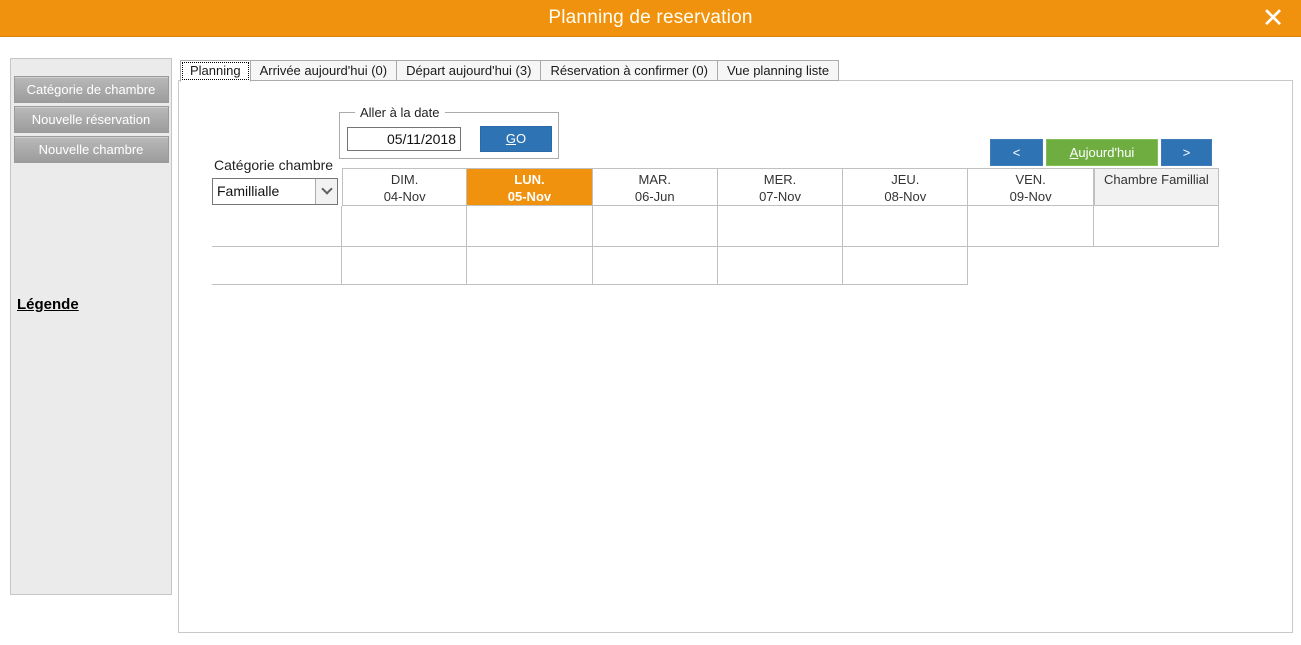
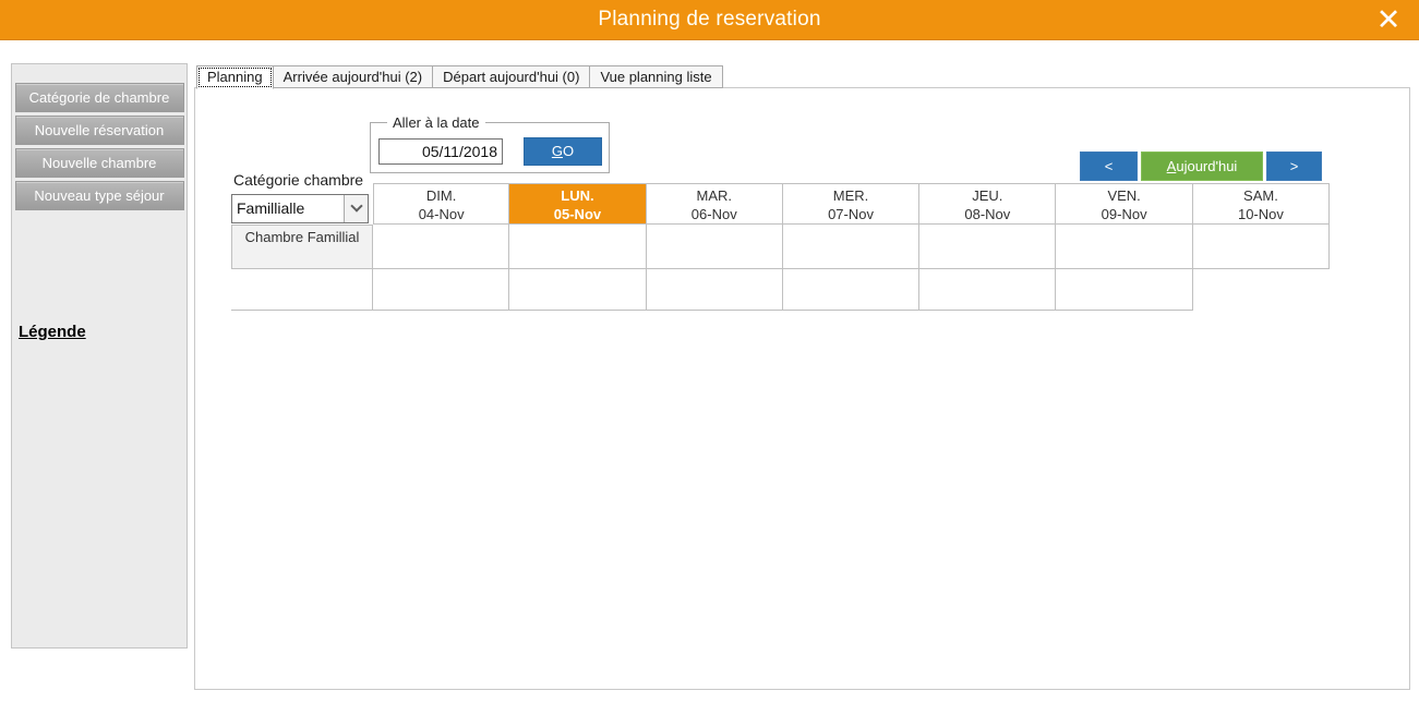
  Planning de reservation
  ✕
  Catégorie de chambre
  Nouvelle réservation
  Nouvelle chambre
+ Nouveau type séjour
  Légende
  Planning
- Arrivée aujourd'hui (0)
+ Arrivée aujourd'hui (2)
- Départ aujourd'hui (3)
+ Départ aujourd'hui (0)
- Réservation à confirmer (0)
  Vue planning liste
  Aller à la date
  05/11/2018
  GO
  <
  Aujourd'hui
  >
  Catégorie chambre
  Famillialle
  DIM.
  04-Nov
  LUN.
  05-Nov
  MAR.
- 06-Jun
+ 06-Nov
  MER.
  07-Nov
  JEU.
  08-Nov
  VEN.
  09-Nov
+ SAM.
+ 10-Nov
  Chambre Famillial
